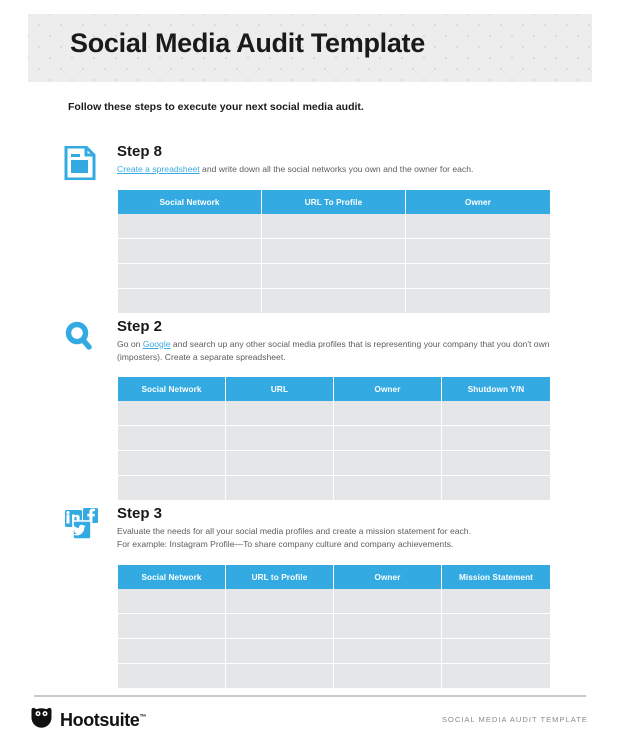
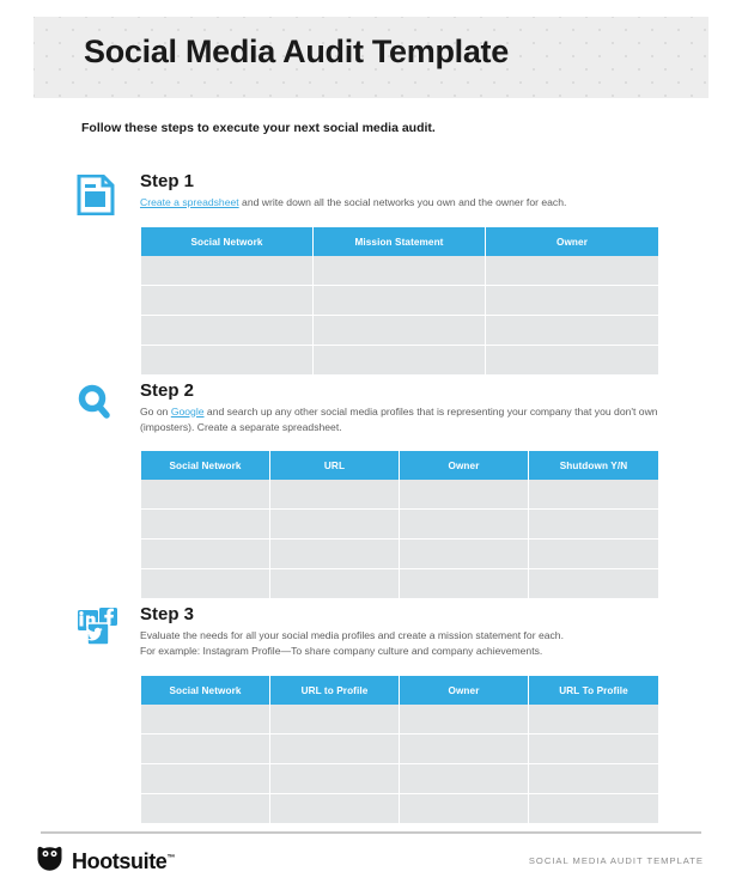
  Social Media Audit Template
  Follow these steps to execute your next social media audit.
- Step 8
+ Step 1
  Create a spreadsheet and write down all the social networks you own and the owner for each.
- Social Network	URL To Profile	Owner
+ Social Network	Mission Statement	Owner
  Step 2
  Go on Google and search up any other social media profiles that is representing your company that you don't own (imposters). Create a separate spreadsheet.
  Social Network	URL	Owner	Shutdown Y/N
  Step 3
  Evaluate the needs for all your social media profiles and create a mission statement for each.
  For example: Instagram Profile—To share company culture and company achievements.
- Social Network	URL to Profile	Owner	Mission Statement
+ Social Network	URL to Profile	Owner	URL To Profile
  Hootsuite
  SOCIAL MEDIA AUDIT TEMPLATE
